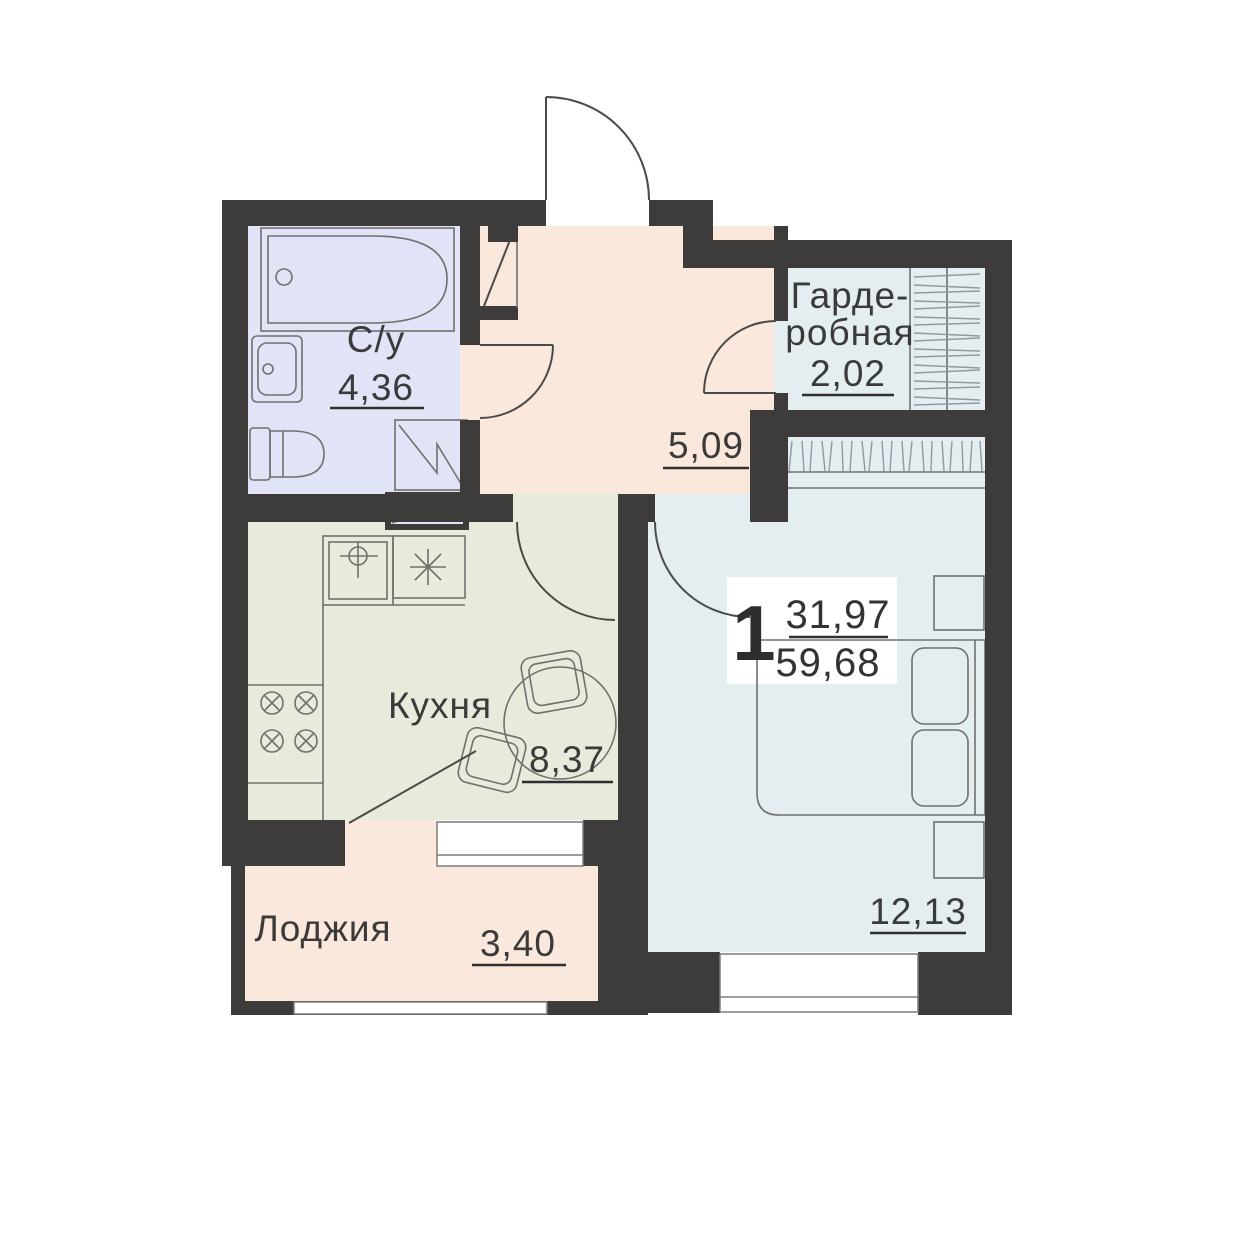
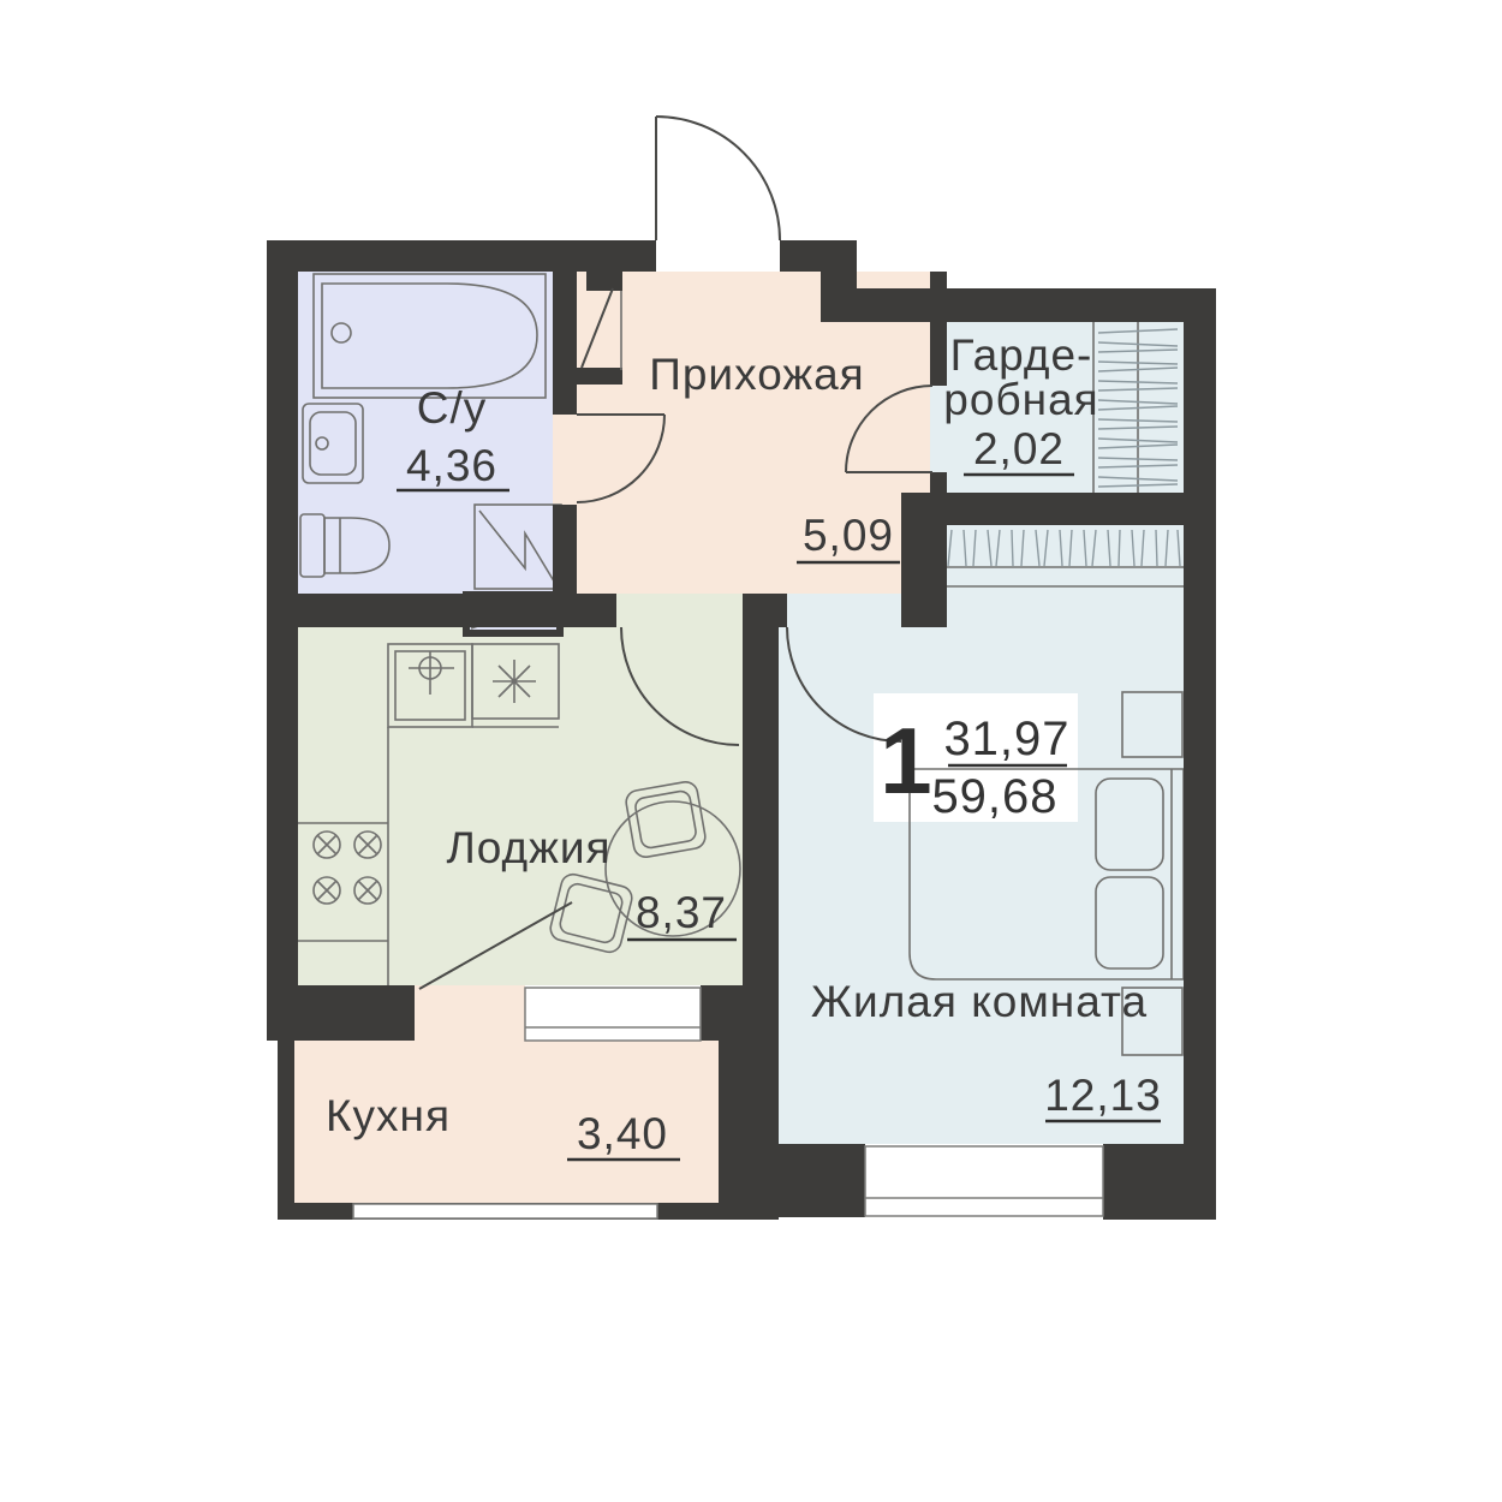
  С/у
  4,36
+ Прихожая
  5,09
  Гарде-
  робная
  2,02
- Кухня
+ Лоджия
  8,37
+ Жилая комната
  12,13
- Лоджия
+ Кухня
  3,40
  1
  31,97
  59,68
